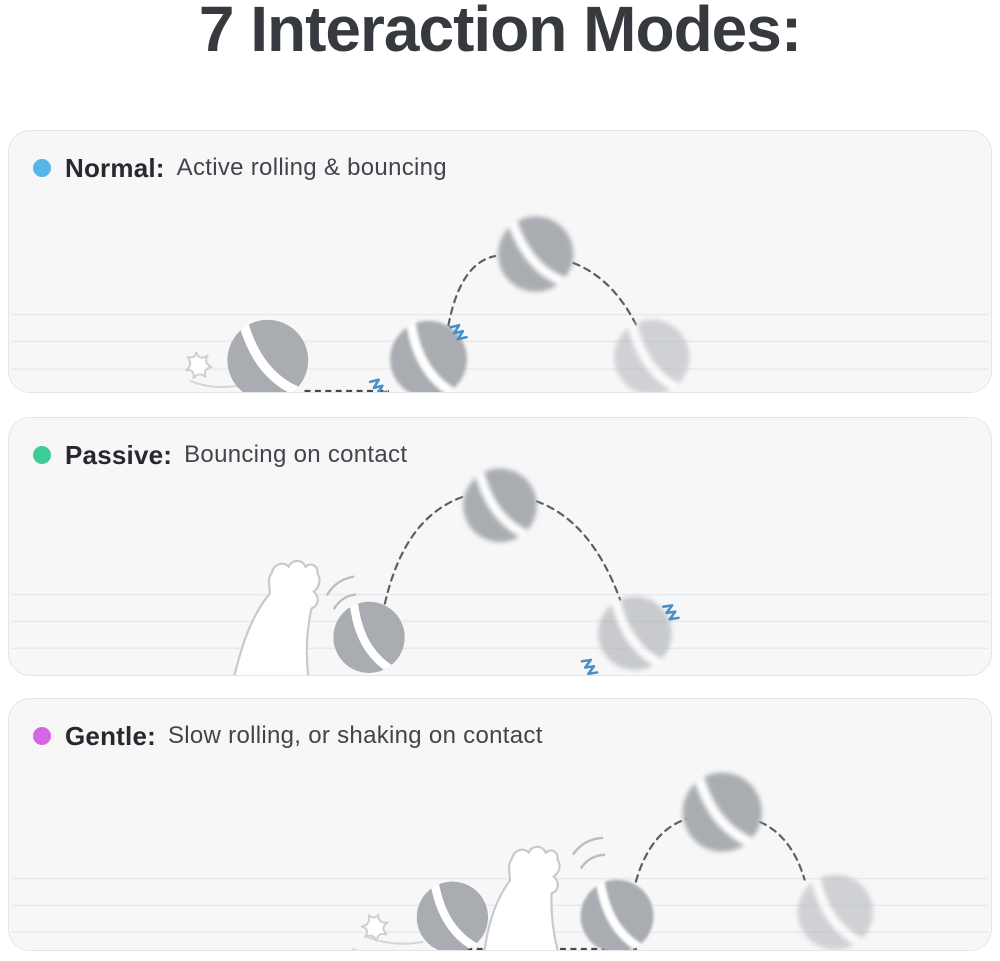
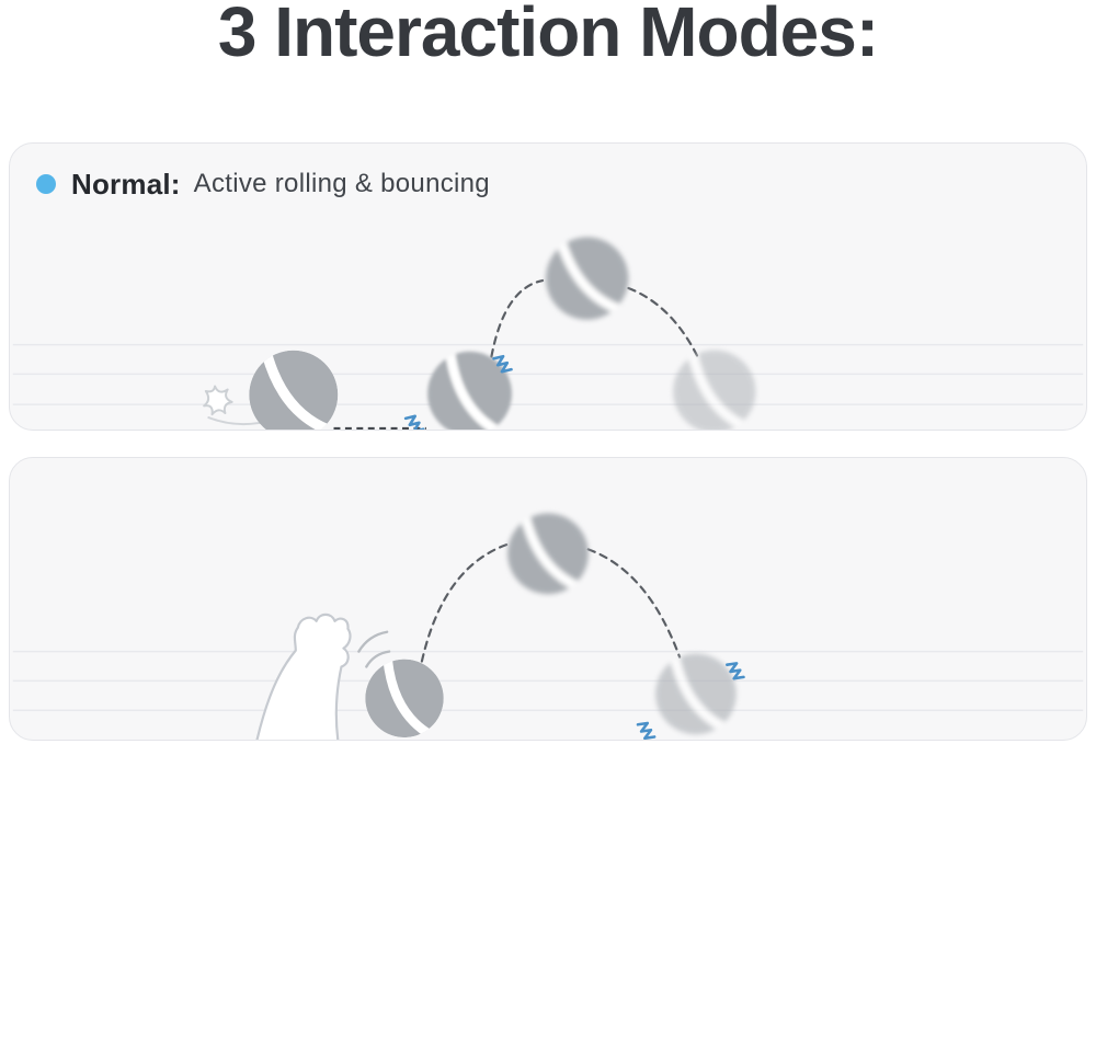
- 7 Interaction Modes:
+ 3 Interaction Modes:
  Normal:
  Active rolling & bouncing
- Passive:
- Bouncing on contact
- Gentle:
- Slow rolling, or shaking on contact
